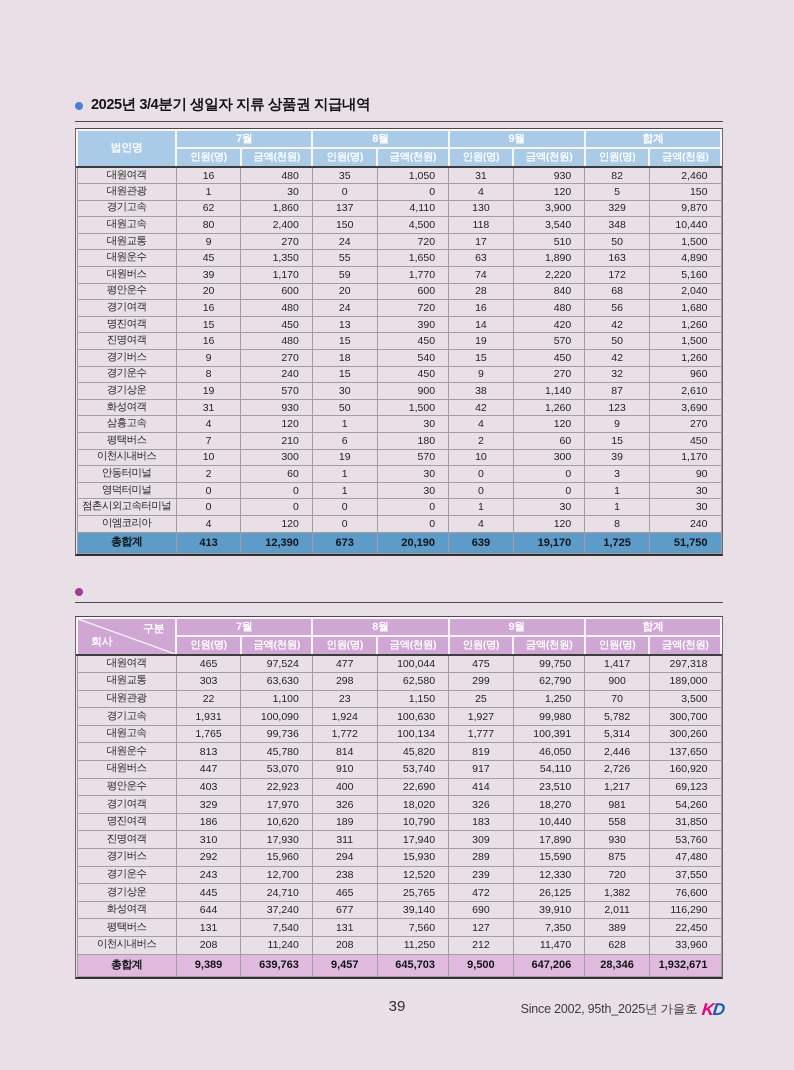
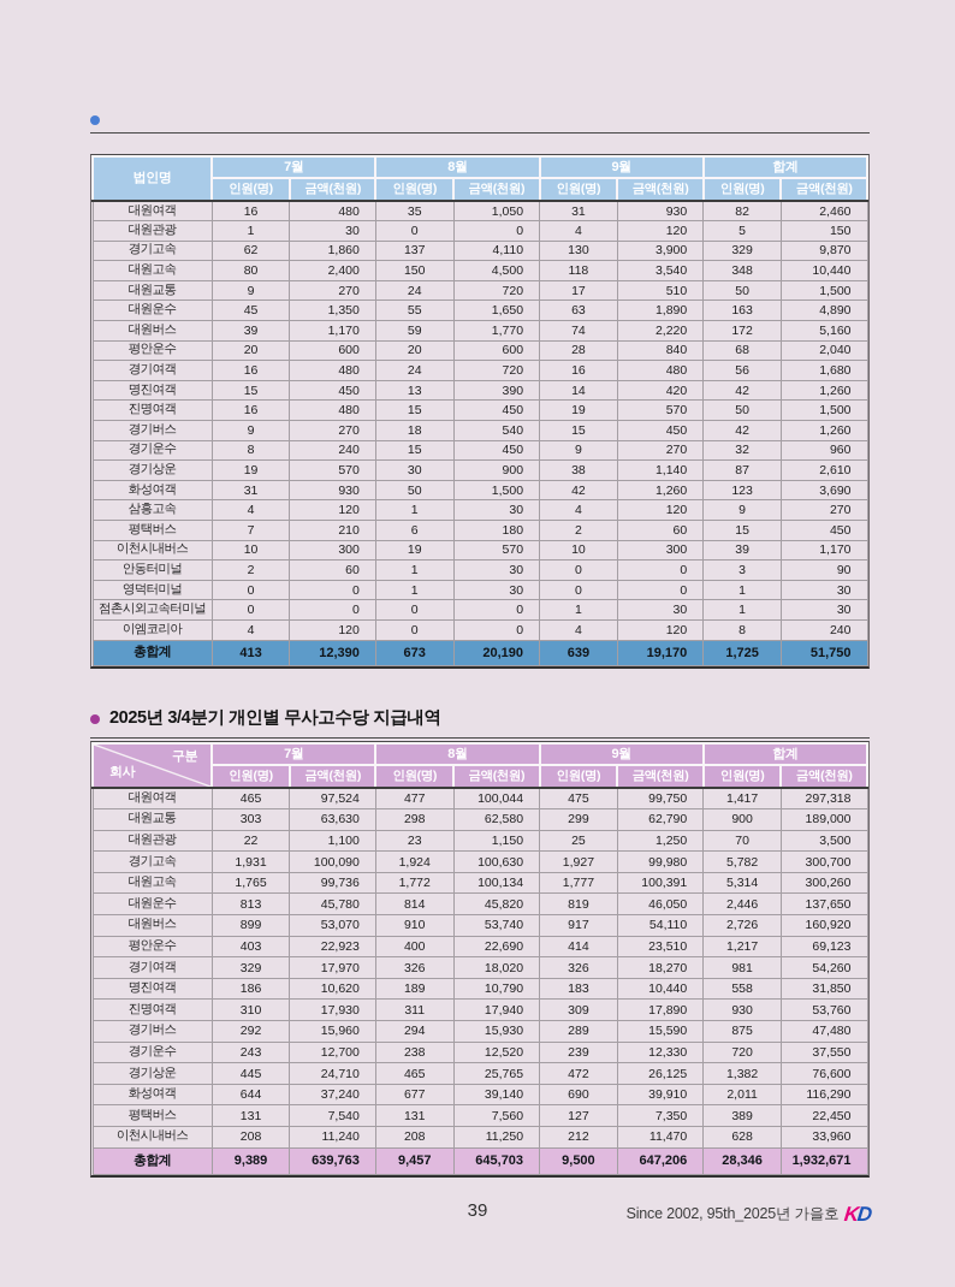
- 2025년 3/4분기 생일자 지류 상품권 지급내역
  법인명	7월	8월	9월	합계
  인원(명)	금액(천원)	인원(명)	금액(천원)	인원(명)	금액(천원)	인원(명)	금액(천원)
  대원여객	16	480	35	1,050	31	930	82	2,460
  대원관광	1	30	0	0	4	120	5	150
  경기고속	62	1,860	137	4,110	130	3,900	329	9,870
  대원고속	80	2,400	150	4,500	118	3,540	348	10,440
  대원교통	9	270	24	720	17	510	50	1,500
  대원운수	45	1,350	55	1,650	63	1,890	163	4,890
  대원버스	39	1,170	59	1,770	74	2,220	172	5,160
  평안운수	20	600	20	600	28	840	68	2,040
  경기여객	16	480	24	720	16	480	56	1,680
  명진여객	15	450	13	390	14	420	42	1,260
  진명여객	16	480	15	450	19	570	50	1,500
  경기버스	9	270	18	540	15	450	42	1,260
  경기운수	8	240	15	450	9	270	32	960
  경기상운	19	570	30	900	38	1,140	87	2,610
  화성여객	31	930	50	1,500	42	1,260	123	3,690
  삼흥고속	4	120	1	30	4	120	9	270
  평택버스	7	210	6	180	2	60	15	450
  이천시내버스	10	300	19	570	10	300	39	1,170
  안동터미널	2	60	1	30	0	0	3	90
  영덕터미널	0	0	1	30	0	0	1	30
  점촌시외고속터미널	0	0	0	0	1	30	1	30
  이엠코리아	4	120	0	0	4	120	8	240
  총합계	413	12,390	673	20,190	639	19,170	1,725	51,750
+ 2025년 3/4분기 개인별 무사고수당 지급내역
  구분회사	7월	8월	9월	합계
  인원(명)	금액(천원)	인원(명)	금액(천원)	인원(명)	금액(천원)	인원(명)	금액(천원)
  대원여객	465	97,524	477	100,044	475	99,750	1,417	297,318
  대원교통	303	63,630	298	62,580	299	62,790	900	189,000
  대원관광	22	1,100	23	1,150	25	1,250	70	3,500
  경기고속	1,931	100,090	1,924	100,630	1,927	99,980	5,782	300,700
  대원고속	1,765	99,736	1,772	100,134	1,777	100,391	5,314	300,260
  대원운수	813	45,780	814	45,820	819	46,050	2,446	137,650
- 대원버스	447	53,070	910	53,740	917	54,110	2,726	160,920
+ 대원버스	899	53,070	910	53,740	917	54,110	2,726	160,920
  평안운수	403	22,923	400	22,690	414	23,510	1,217	69,123
  경기여객	329	17,970	326	18,020	326	18,270	981	54,260
  명진여객	186	10,620	189	10,790	183	10,440	558	31,850
  진명여객	310	17,930	311	17,940	309	17,890	930	53,760
  경기버스	292	15,960	294	15,930	289	15,590	875	47,480
  경기운수	243	12,700	238	12,520	239	12,330	720	37,550
  경기상운	445	24,710	465	25,765	472	26,125	1,382	76,600
  화성여객	644	37,240	677	39,140	690	39,910	2,011	116,290
  평택버스	131	7,540	131	7,560	127	7,350	389	22,450
  이천시내버스	208	11,240	208	11,250	212	11,470	628	33,960
  총합계	9,389	639,763	9,457	645,703	9,500	647,206	28,346	1,932,671
  39
  Since 2002, 95th_2025년 가을호
